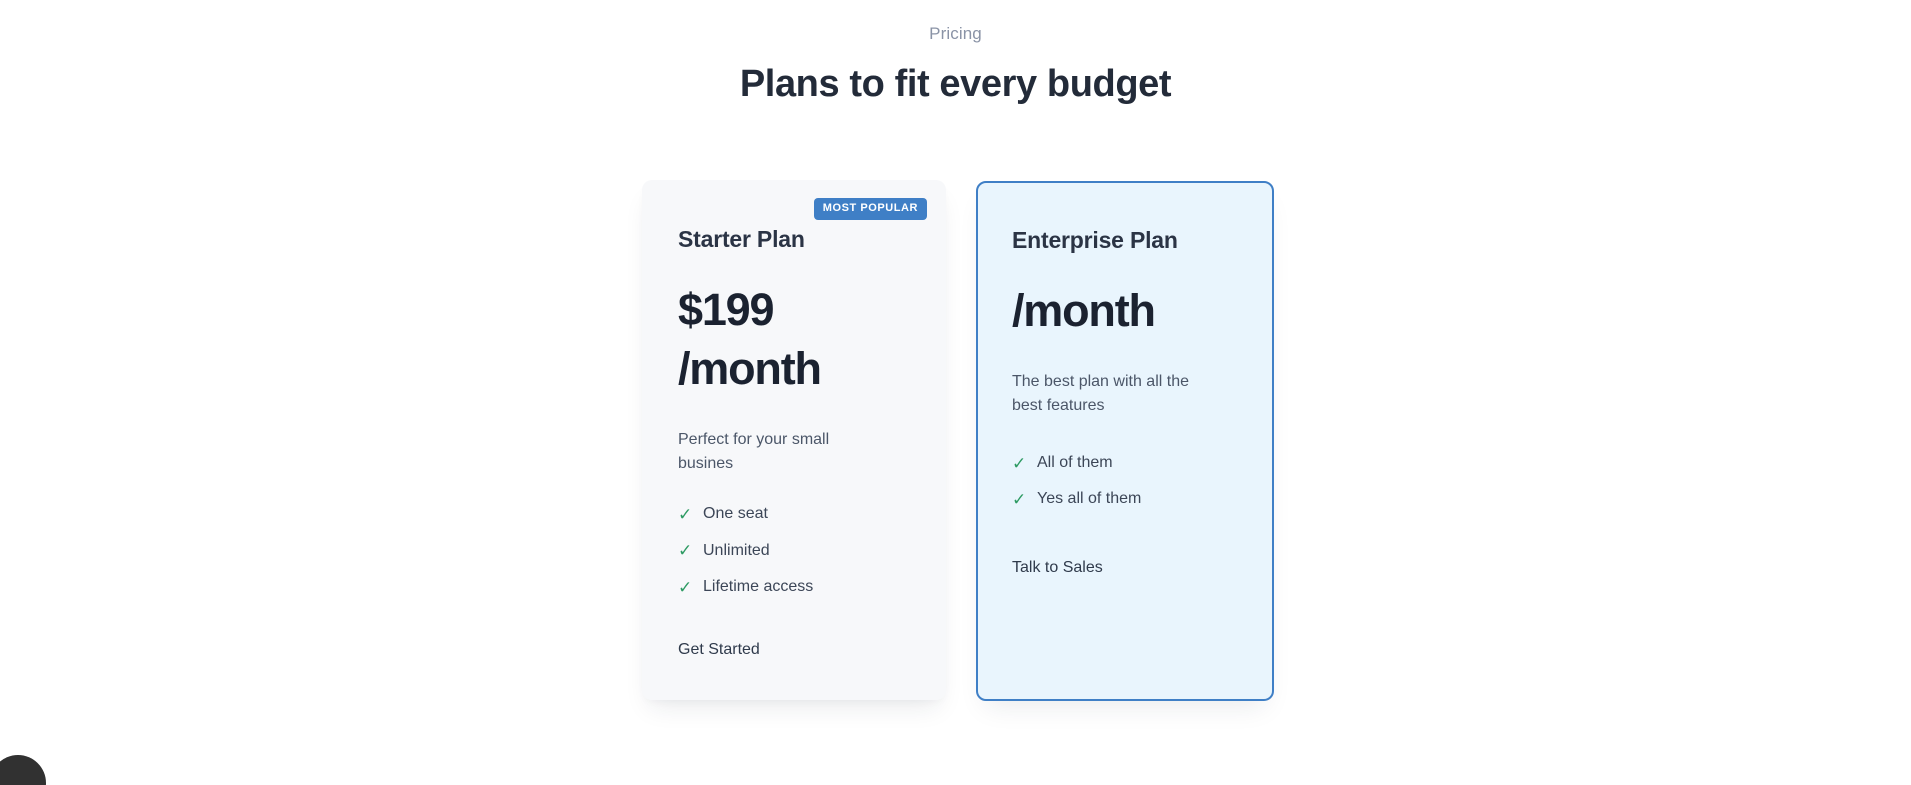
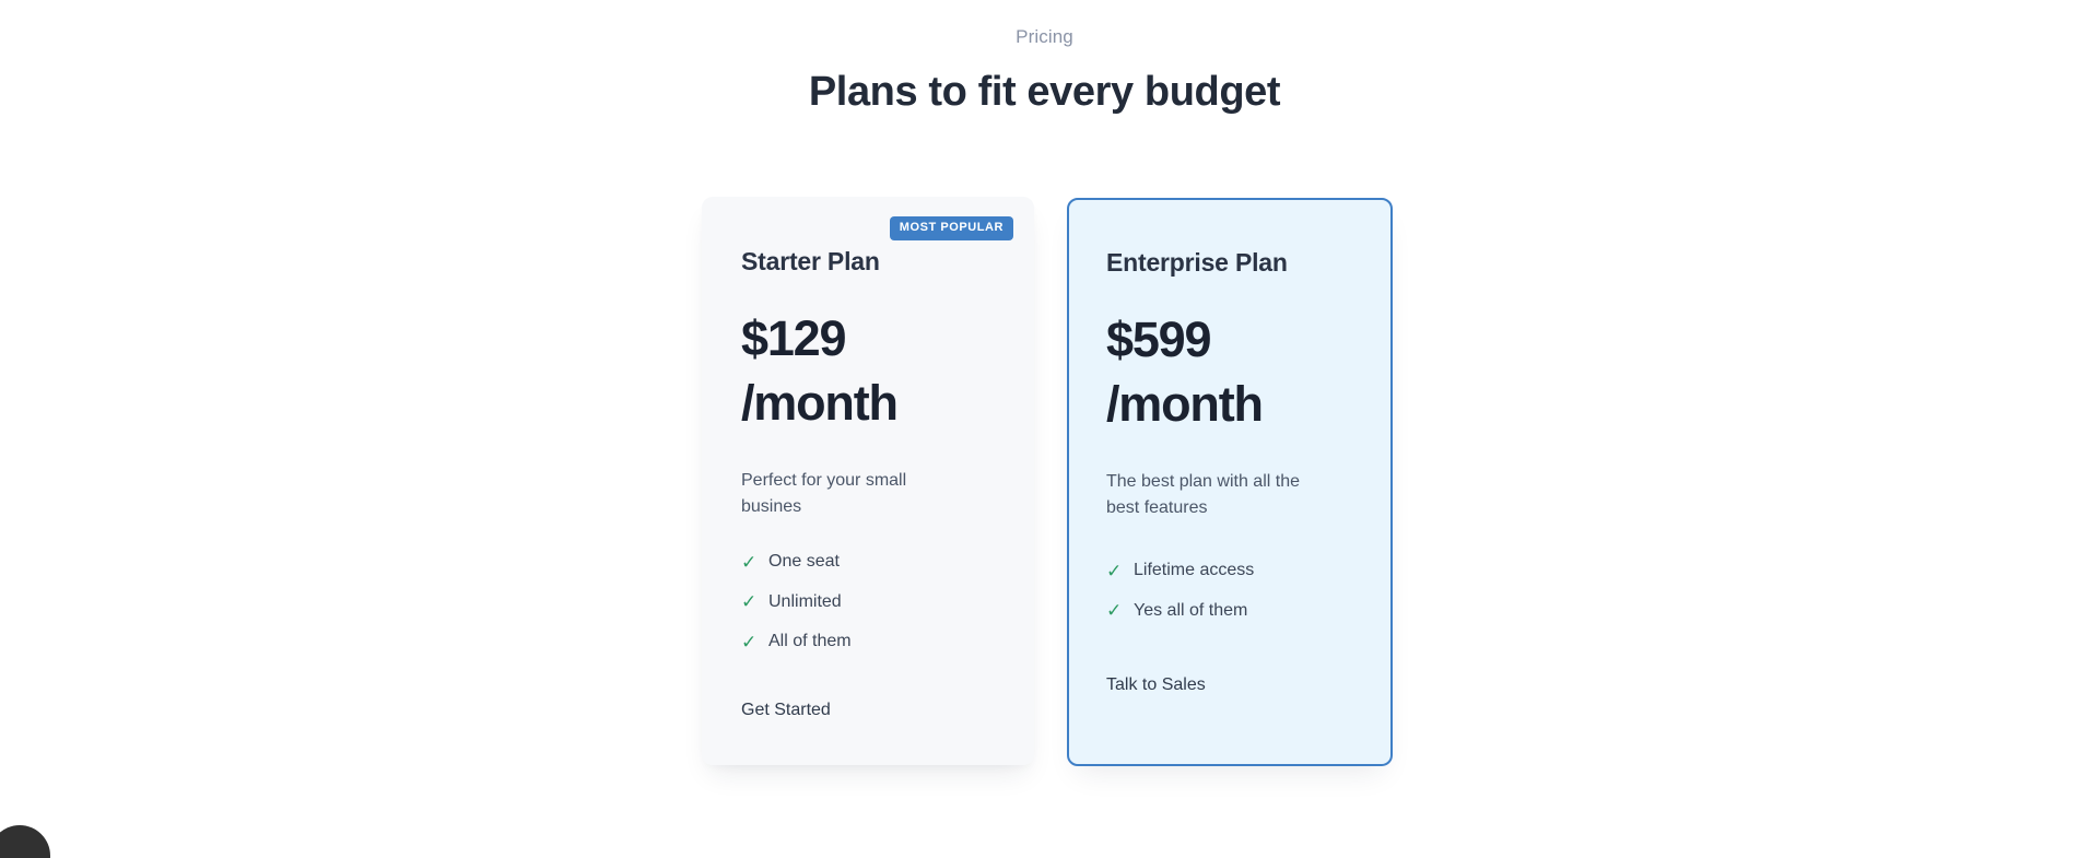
  Pricing
  Plans to fit every budget
  MOST POPULAR
  Starter Plan
- $199
+ $129
  /month
  Perfect for your small busines
  ✓
  One seat
  ✓
  Unlimited
  ✓
- Lifetime access
+ All of them
  Get Started
  Enterprise Plan
+ $599
  /month
  The best plan with all the best features
  ✓
- All of them
+ Lifetime access
  ✓
  Yes all of them
  Talk to Sales
